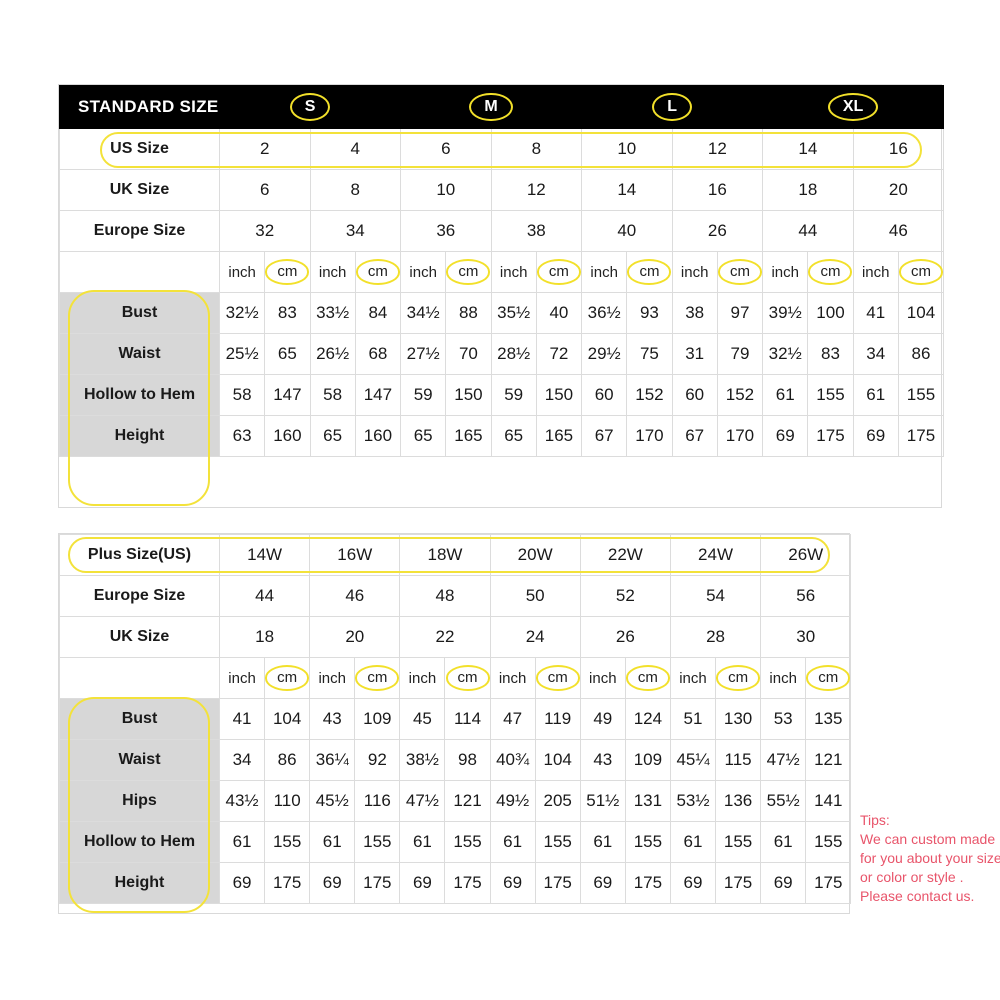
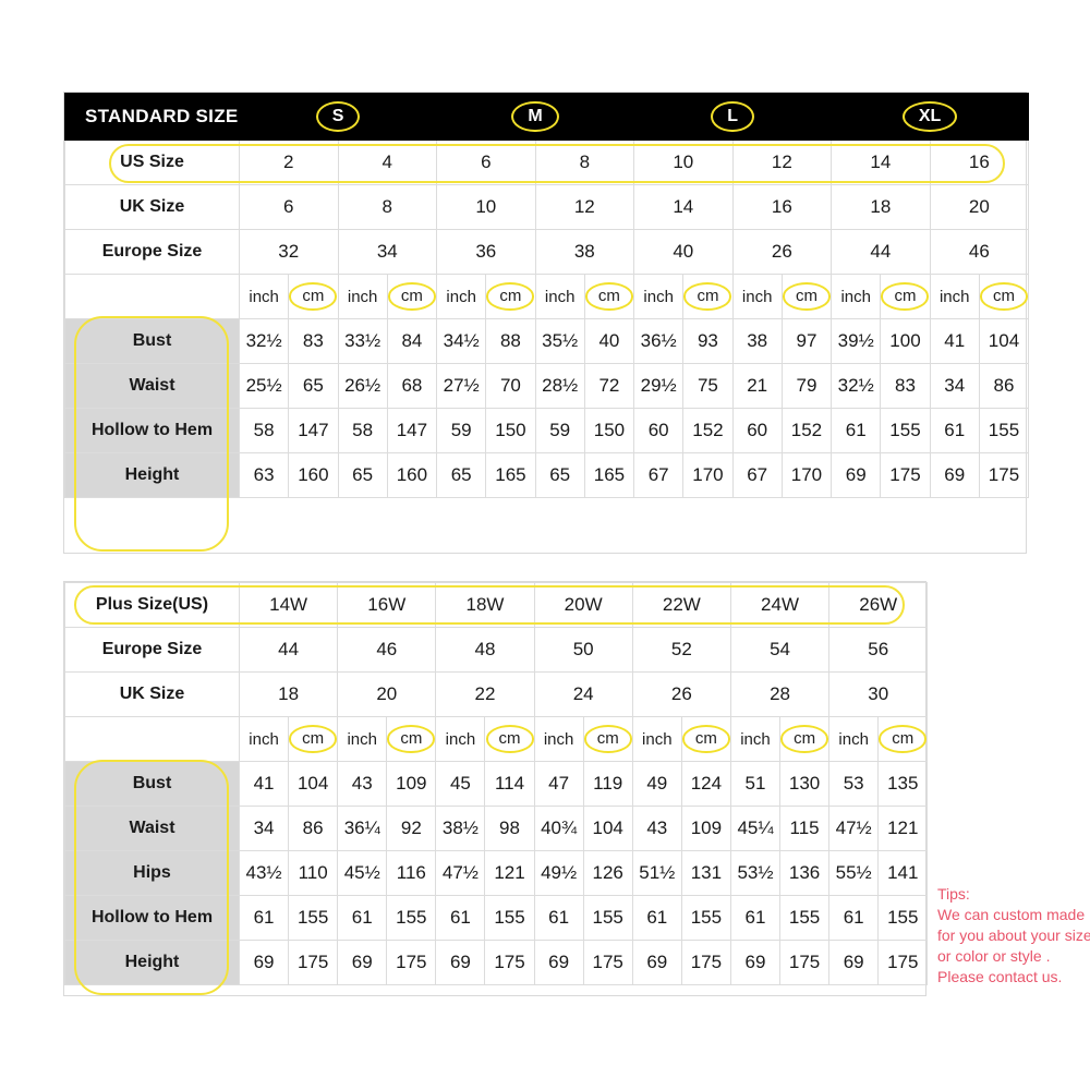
  STANDARD SIZE	S	M	L	XL
  US Size	2	4	6	8	10	12	14	16
  UK Size	6	8	10	12	14	16	18	20
  Europe Size	32	34	36	38	40	26	44	46
  	inch	cm	inch	cm	inch	cm	inch	cm	inch	cm	inch	cm	inch	cm	inch	cm
  Bust	32½	83	33½	84	34½	88	35½	40	36½	93	38	97	39½	100	41	104
- Waist	25½	65	26½	68	27½	70	28½	72	29½	75	31	79	32½	83	34	86
+ Waist	25½	65	26½	68	27½	70	28½	72	29½	75	21	79	32½	83	34	86
  Hollow to Hem	58	147	58	147	59	150	59	150	60	152	60	152	61	155	61	155
  Height	63	160	65	160	65	165	65	165	67	170	67	170	69	175	69	175
  Plus Size(US)	14W	16W	18W	20W	22W	24W	26W
  Europe Size	44	46	48	50	52	54	56
  UK Size	18	20	22	24	26	28	30
  	inch	cm	inch	cm	inch	cm	inch	cm	inch	cm	inch	cm	inch	cm
  Bust	41	104	43	109	45	114	47	119	49	124	51	130	53	135
  Waist	34	86	36¼	92	38½	98	40¾	104	43	109	45¼	115	47½	121
- Hips	43½	110	45½	116	47½	121	49½	205	51½	131	53½	136	55½	141
+ Hips	43½	110	45½	116	47½	121	49½	126	51½	131	53½	136	55½	141
  Hollow to Hem	61	155	61	155	61	155	61	155	61	155	61	155	61	155
  Height	69	175	69	175	69	175	69	175	69	175	69	175	69	175
  Tips:
  We can custom made
  for you about your size
  or color or style .
  Please contact us.
